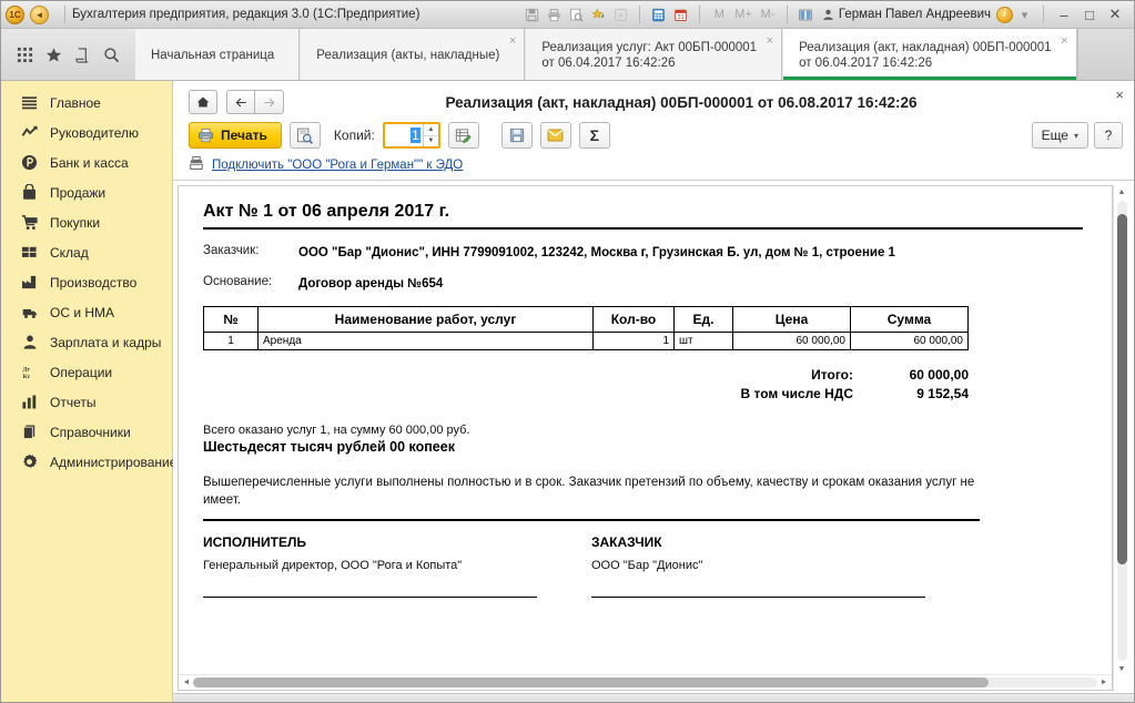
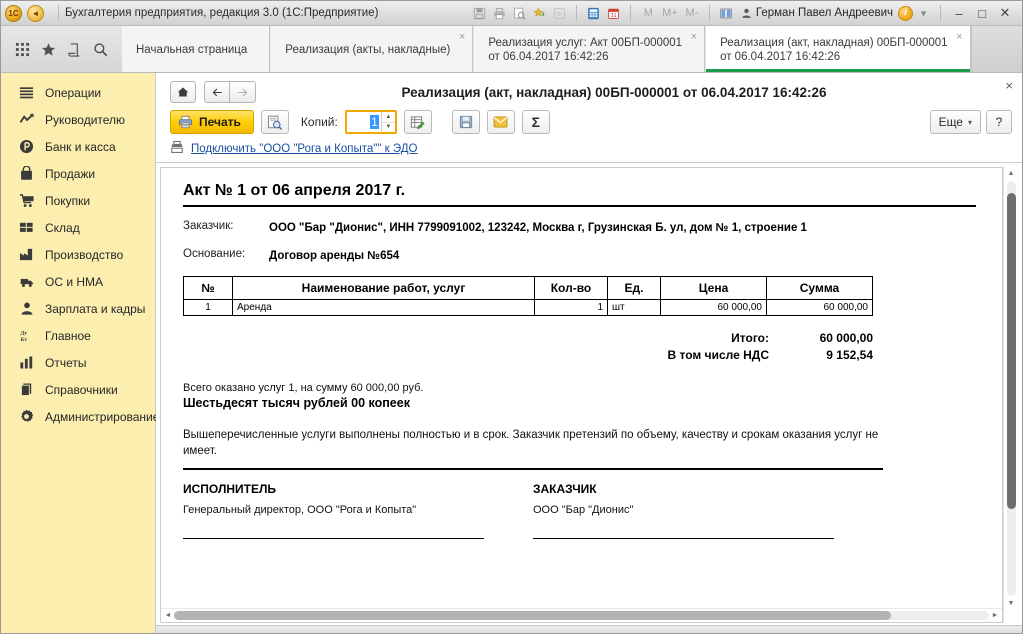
  1C
  ◄
  Бухгалтерия предприятия, редакция 3.0 (1С:Предприятие)
  M
  M+
  M-
  Герман Павел Андреевич
  i
  ▾
  –
  □
  ✕
  Начальная страница
  Реализация (акты, накладные)
  ×
  Реализация услуг: Акт 00БП-000001
  от 06.04.2017 16:42:26
  ×
  Реализация (акт, накладная) 00БП-000001
  от 06.04.2017 16:42:26
  ×
- Главное
+ Операции
  Руководителю
  Банк и касса
  Продажи
  Покупки
  Склад
  Производство
  ОС и НМА
  Зарплата и кадры
- Операции
+ Главное
  Отчеты
  Справочники
  Администрировани
- Реализация (акт, накладная) 00БП-000001 от 06.08.2017 16:42:26
+ Реализация (акт, накладная) 00БП-000001 от 06.04.2017 16:42:26
  ×
  Печать
  Копий:
  1
  Σ
  Еще
  ▾
  ?
- Подключить "ООО "Рога и Герман"" к ЭДО
+ Подключить "ООО "Рога и Копыта"" к ЭДО
  Акт № 1 от 06 апреля 2017 г.
  Заказчик:
  ООО "Бар "Дионис", ИНН 7799091002, 123242, Москва г, Грузинская Б. ул, дом № 1, строение 1
  Основание:
  Договор аренды №654
  №	Наименование работ, услуг	Кол-во	Ед.	Цена	Сумма
  1	Аренда	1	шт	60 000,00	60 000,00
  Итого:
  60 000,00
  В том числе НДС
  9 152,54
  Всего оказано услуг 1, на сумму 60 000,00 руб.
  Шестьдесят тысяч рублей 00 копеек
  Вышеперечисленные услуги выполнены полностью и в срок. Заказчик претензий по объему, качеству и срокам оказания услуг не имеет.
  ИСПОЛНИТЕЛЬ
  Генеральный директор, ООО "Рога и Копыта"
  ЗАКАЗЧИК
  ООО "Бар "Дионис"
